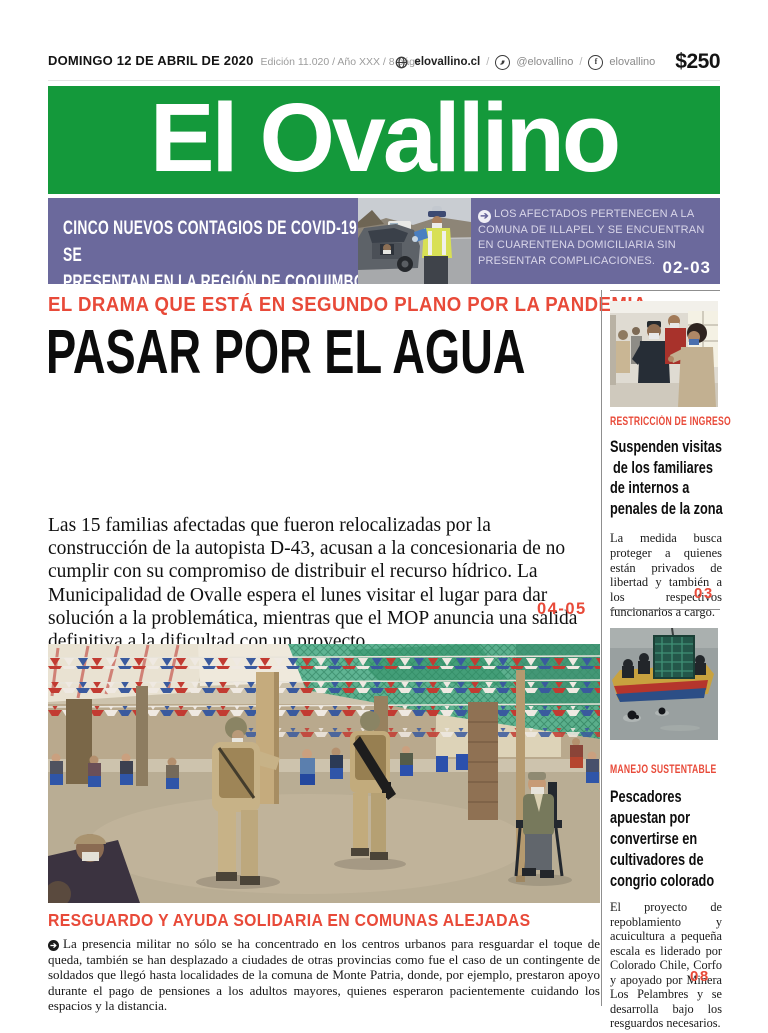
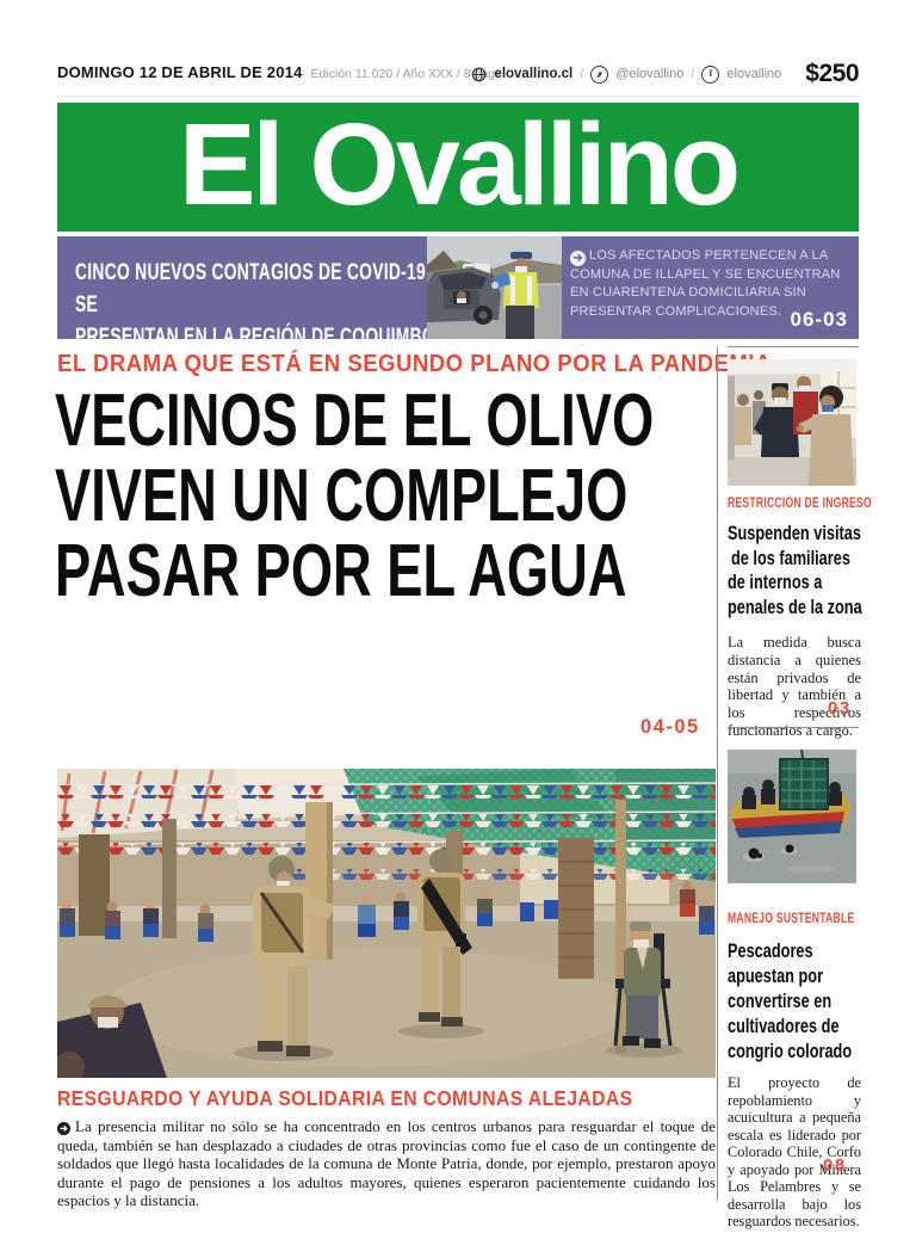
- DOMINGO 12 DE ABRIL DE 2020 Edición 11.020 / Año XXX / 8gs
+ DOMINGO 12 DE ABRIL DE 2014 Edición 11.020 / Año XXX / 8gs
  elovallino.cl
  /
  @elovallino
  /
  f
  elovallino
  $250
  El Ovallino
  CINCO NUEVOS CONTAGIOS DE COVID-19 SE
  PRESENTAN EN LA REGIÓN DE COQUIMB
  ➔ LOS AFECTADOS PERTENECEN A LA COMUNA DE ILLAPEL Y SE ENCUENTRAN EN CUARENTENA DOMICILIARIA SIN PRESENTAR COMPLICACIONES.
- 02-03
+ 06-03
  EL DRAMA QUE ESTÁ EN SEGUNDO PLANO POR LA PANDE
+ VECINOS DE EL OLIVO
+ VIVEN UN COMPLEJO
  PASAR POR EL AGUA
- Las 15 familias afectadas que fueron relocalizadas por la construcción de la autopista D-43, acusan a la concesionaria de no cumplir con su compromiso de distribuir el recurso hídrico. La Municipalidad de Ovalle espera el lunes visitar el lugar para dar solución a la problemática, mientras que el MOP anuncia una salida definitiva a la dificultad con un proyecto.
  04-05
  RESGUARDO Y AYUDA SOLIDARIA EN COMUNAS ALEJADAS
  ➔ La presencia militar no sólo se ha concentrado en los centros urbanos para resguardar el toque de queda, también se han desplazado a ciudades de otras provincias como fue el caso de un contingente de soldados que llegó hasta localidades de la comuna de Monte Patria, donde, por ejemplo, prestaron apoyo durante el pago de pensiones a los adultos mayores, quienes esperaron pacientemente cuidando los espacios y la distancia.
  RESTRICCIÓN DE INGRESO
  Suspenden visitas
  de los familiares
  de internos a
  penales de la zona
- La medida busca proteger a quienes están privados de libertad y también a los respectivos funcionarios a cargo.
+ La medida busca distancia a quienes están privados de libertad y también a los respectivos funcionarios a cargo.
  03
  MANEJO SUSTENTABLE
  Pescadores
  apuestan por
  convertirse en
  cultivadores de
  congrio colorado
  El proyecto de repoblamiento y acuicultura a pequeña escala es liderado por Colorado Chile, Corfo y apoyado por Minera Los Pelambres y se desarrolla bajo los resguardos necesarios.
  08
